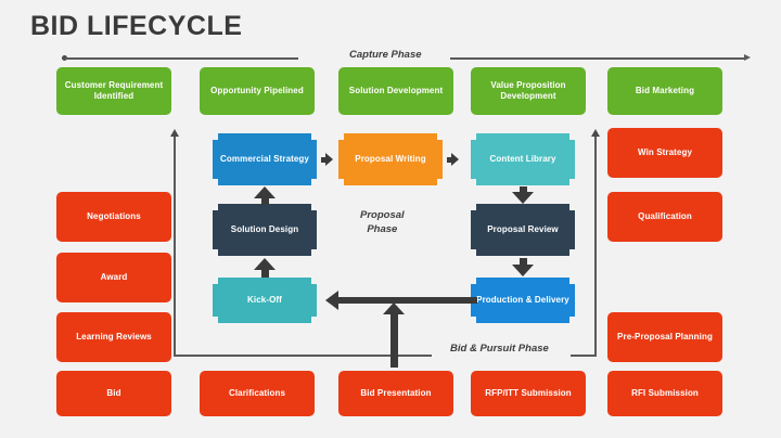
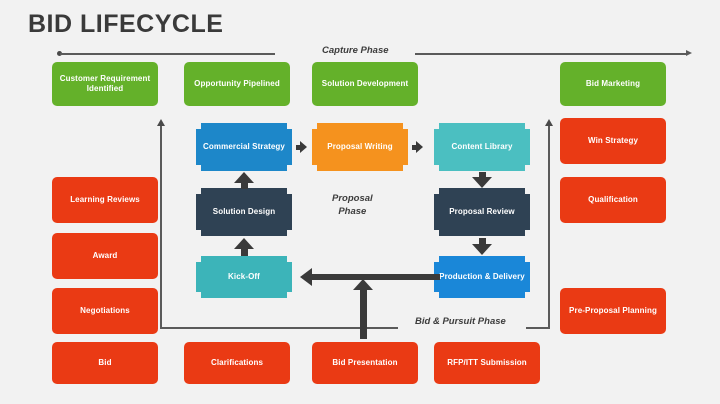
  BID LIFECYCLE
  Capture Phase
  Customer Requirement Identified
  Opportunity Pipelined
  Solution Development
- Value Proposition Development
  Bid Marketing
- Negotiations
+ Learning Reviews
  Award
- Learning Reviews
+ Negotiations
  Win Strategy
  Qualification
  Pre-Proposal Planning
- RFI Submission
  Bid
  Clarifications
  Bid Presentation
  RFP/ITT Submission
  Commercial Strategy
  Proposal Writing
  Content Library
  Solution Design
  Proposal Review
  Kick-Off
  Production & Delivery
  Proposal
  Phase
  Bid & Pursuit Phase
